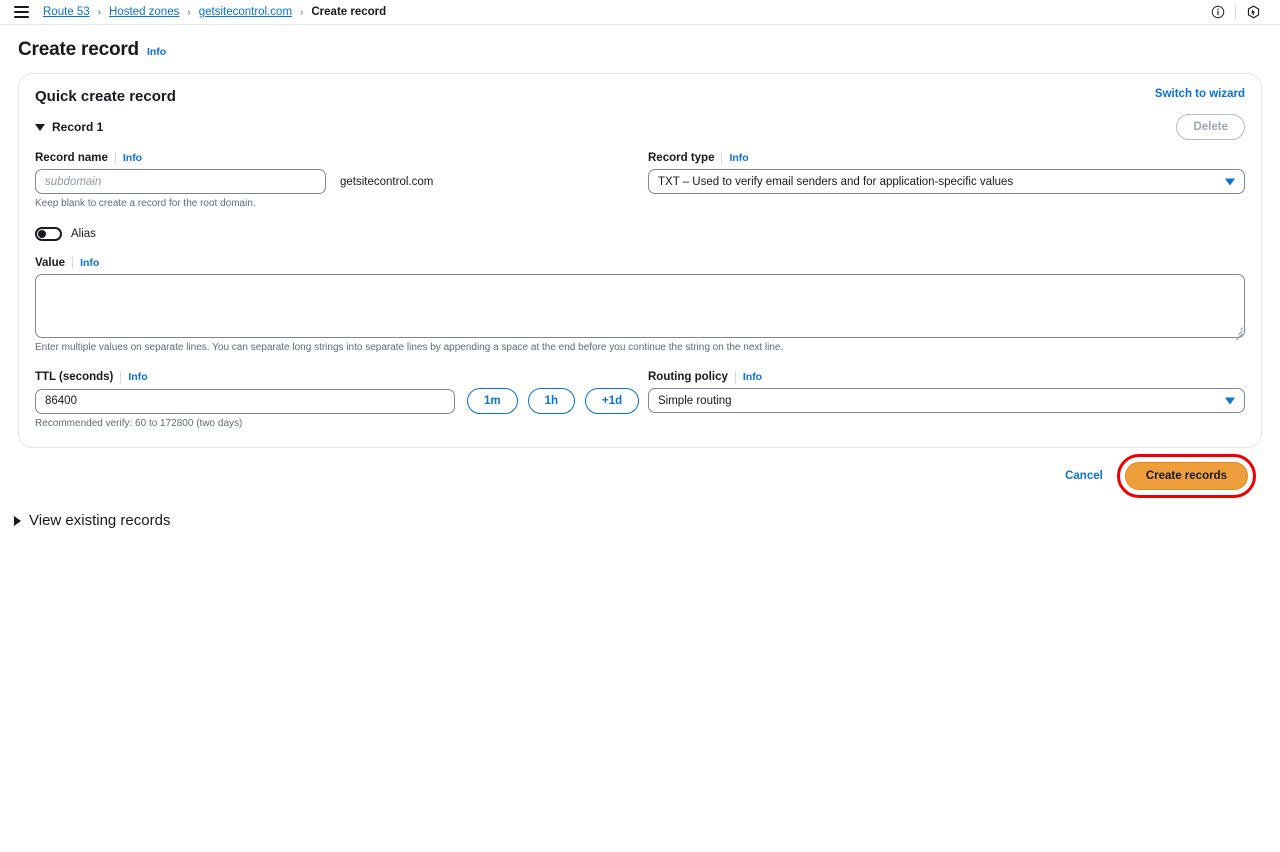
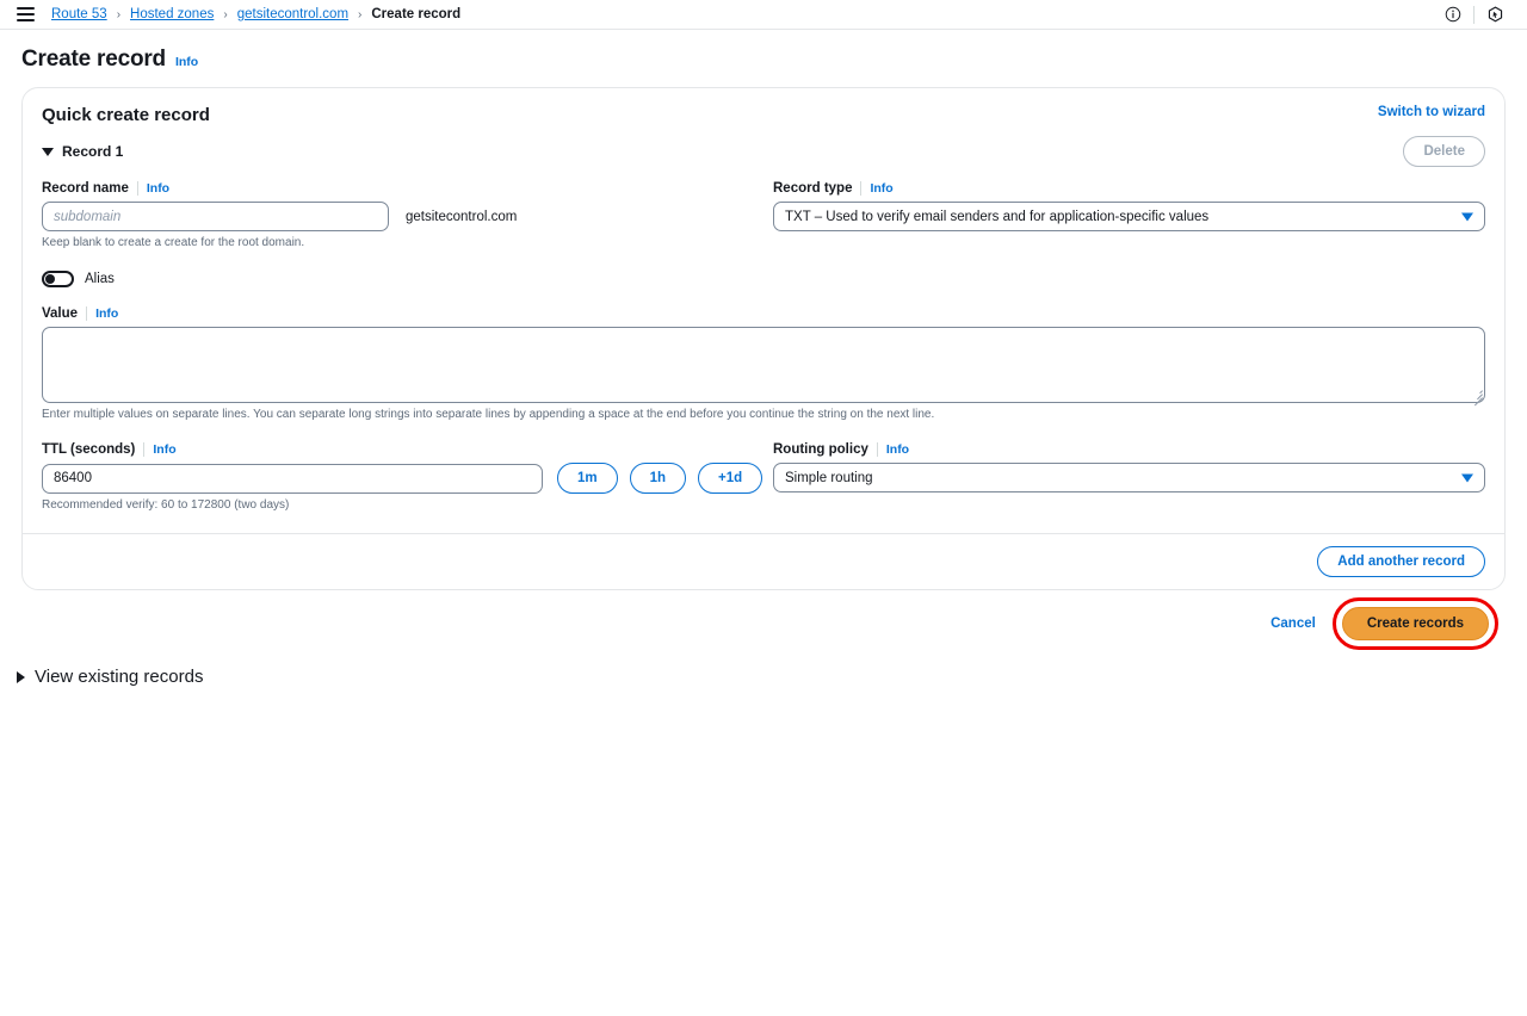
  Route 53
  ›
  Hosted zones
  ›
  getsitecontrol.com
  ›
  Create record
  Create record
  Info
  Quick create record
  Switch to wizard
  Record 1
  Delete
  Record name
  Info
  subdomain
  getsitecontrol.com
- Keep blank to create a record for the root domain.
+ Keep blank to create a create for the root domain.
  Record type
  Info
  TXT – Used to verify email senders and for application-specific values
  Alias
  Value
  Info
  Enter multiple values on separate lines. You can separate long strings into separate lines by appending a space at the end before you continue the string on the next line.
  TTL (seconds)
  Info
  86400
  1m
  1h
  +1d
  Recommended verify: 60 to 172800 (two days)
  Routing policy
  Info
  Simple routing
+ Add another record
  Cancel
  Create records
  View existing records
